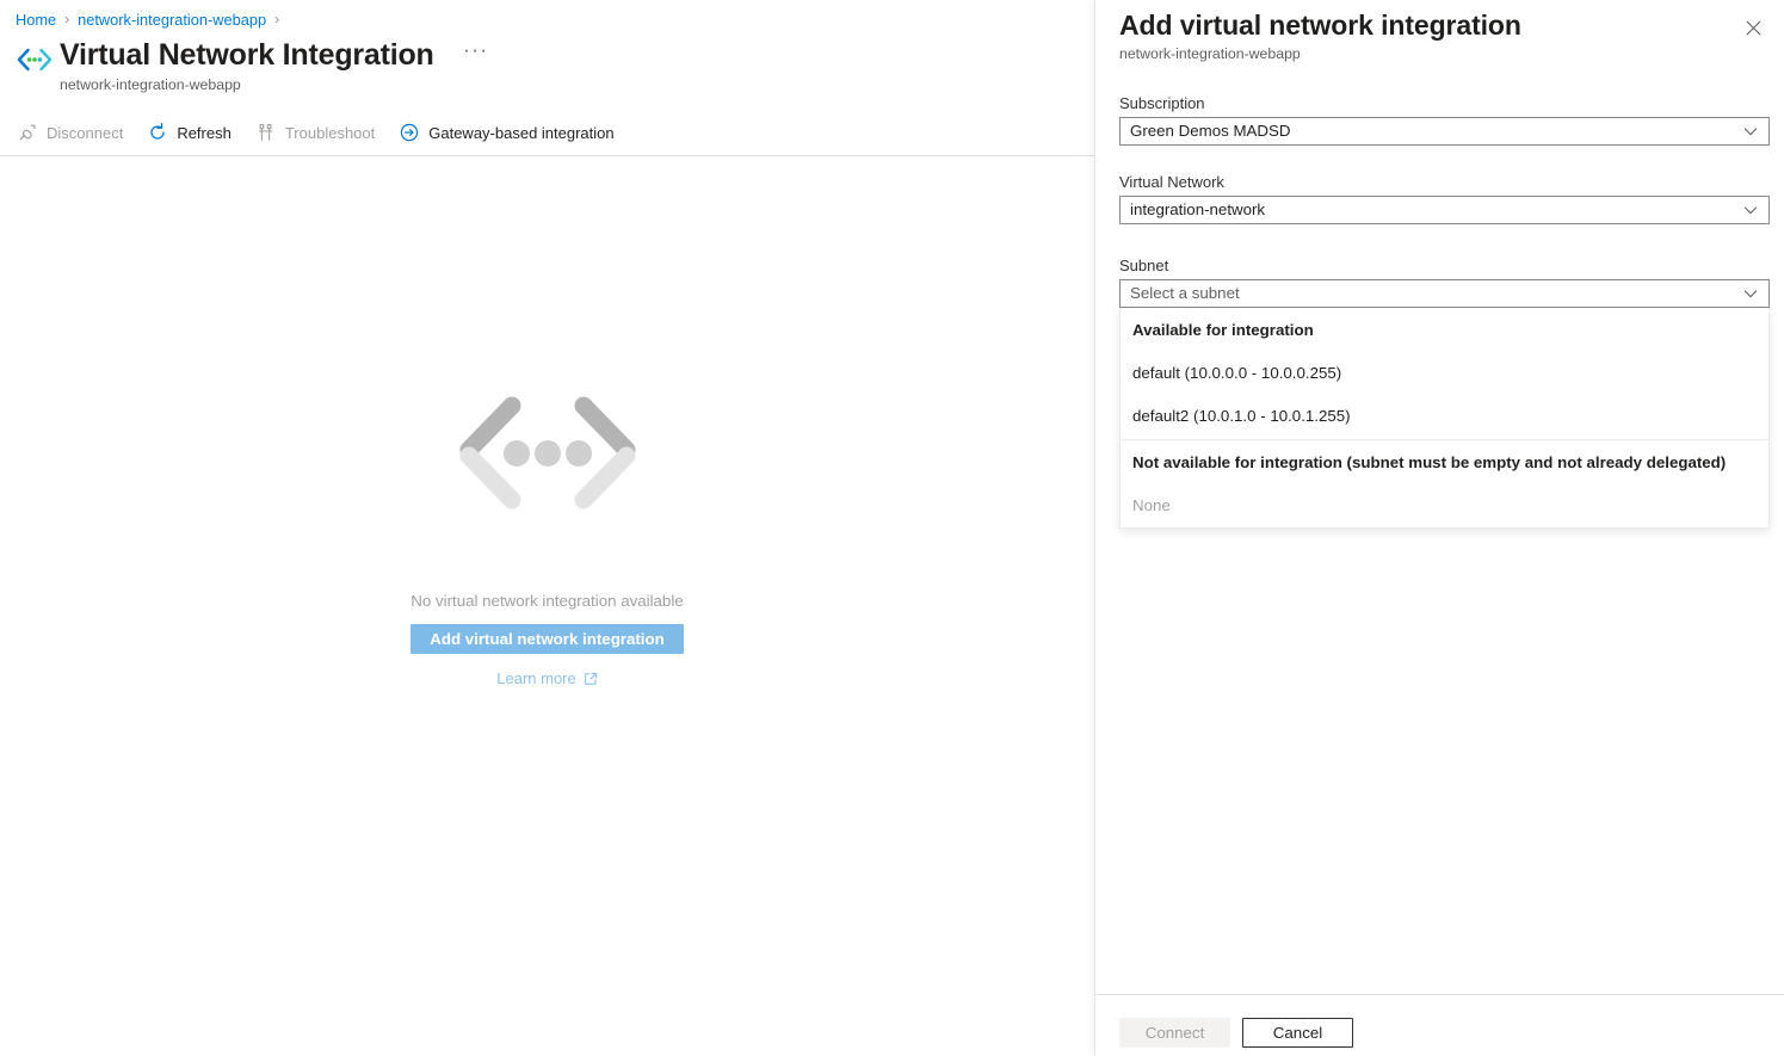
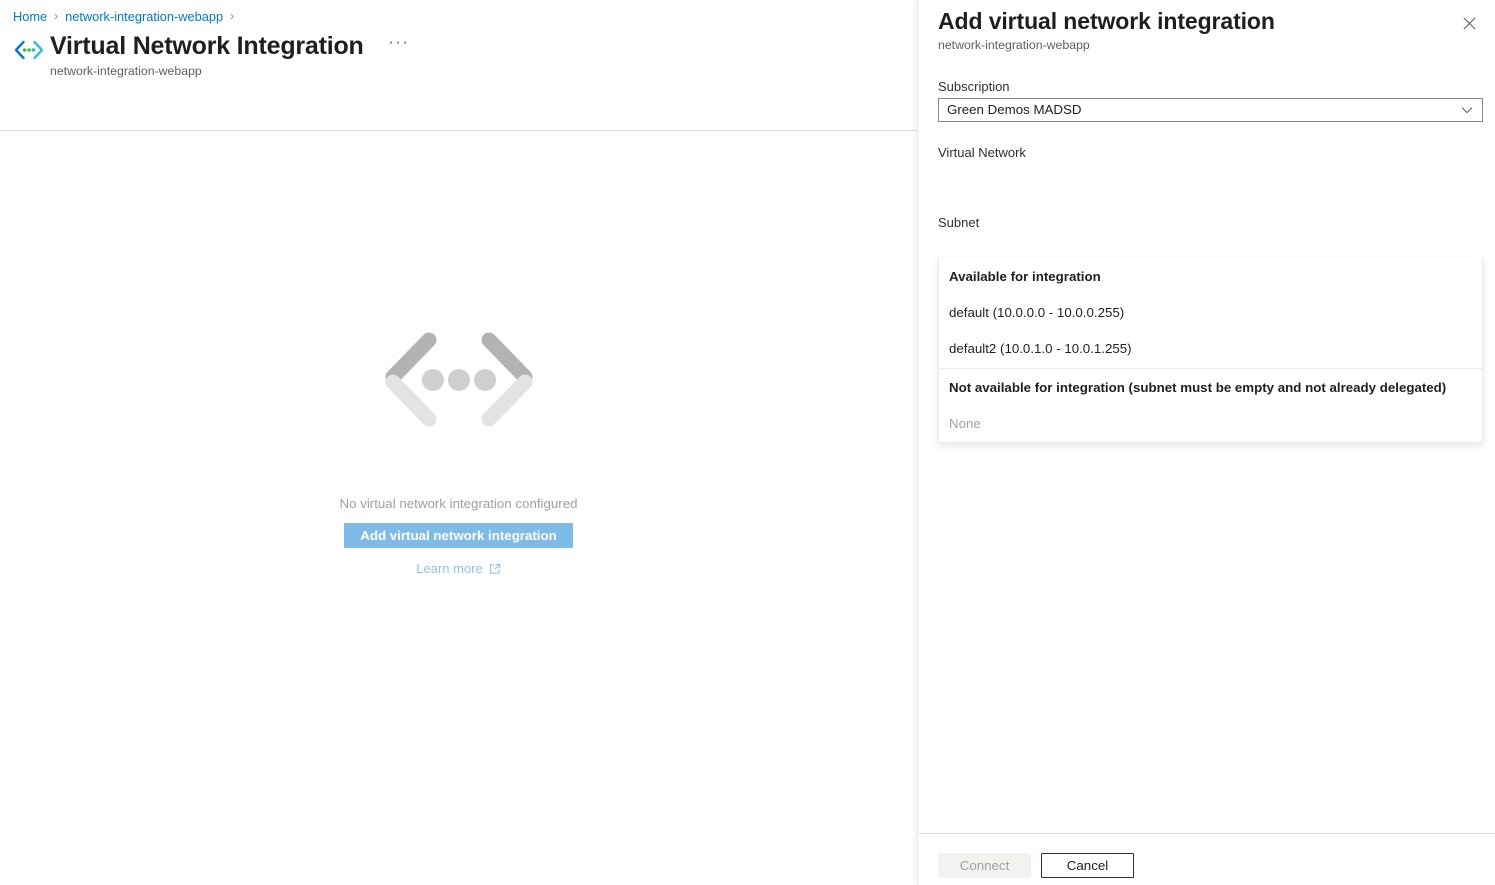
  Home
  ›
  network-integration-webapp
  ›
  Virtual Network Integration ···
  network-integration-webapp
- Disconnect
- Refresh
- Troubleshoot
- Gateway-based integration
- No virtual network integration available
+ No virtual network integration configured
  Add virtual network integration
  Learn more
  Add virtual network integration
  network-integration-webapp
  Subscription
  Green Demos MADSD
  Virtual Network
- integration-network
  Subnet
- Select a subnet
  Available for integration
  default (10.0.0.0 - 10.0.0.255)
  default2 (10.0.1.0 - 10.0.1.255)
  Not available for integration (subnet must be empty and not already delegated)
  None
  Connect
  Cancel
